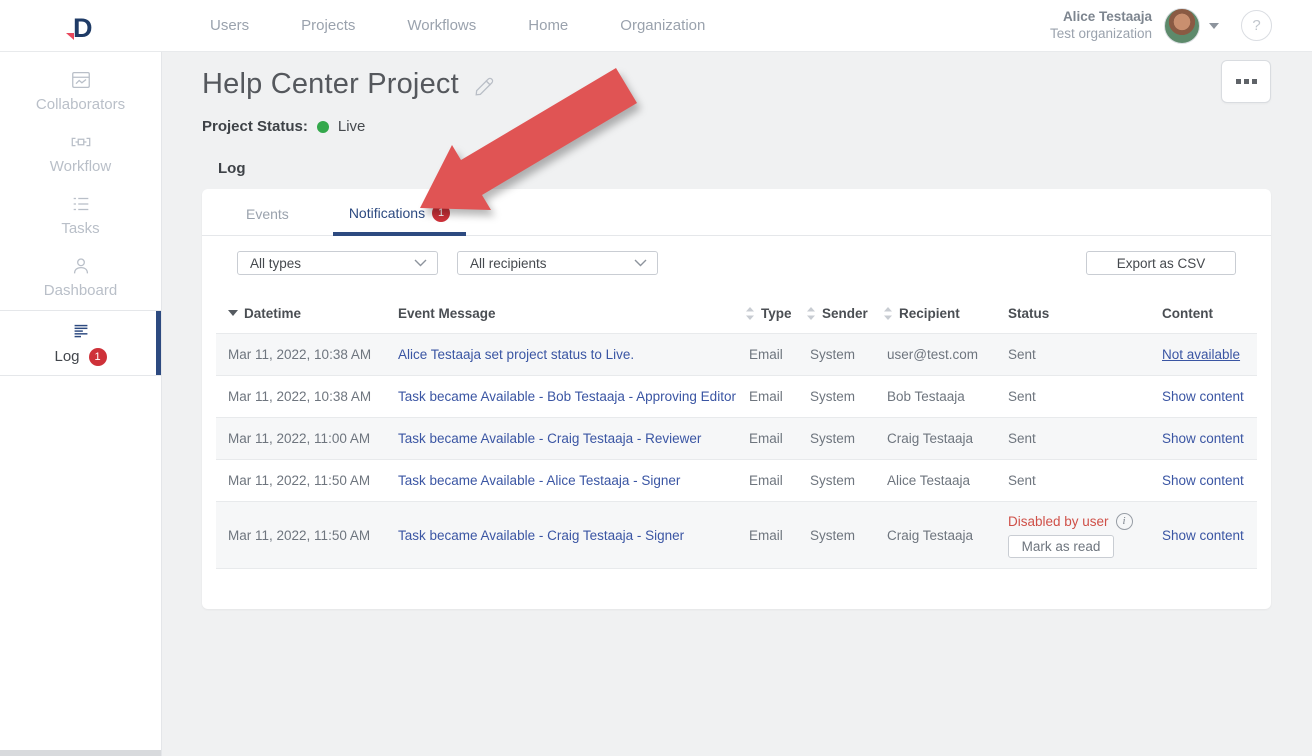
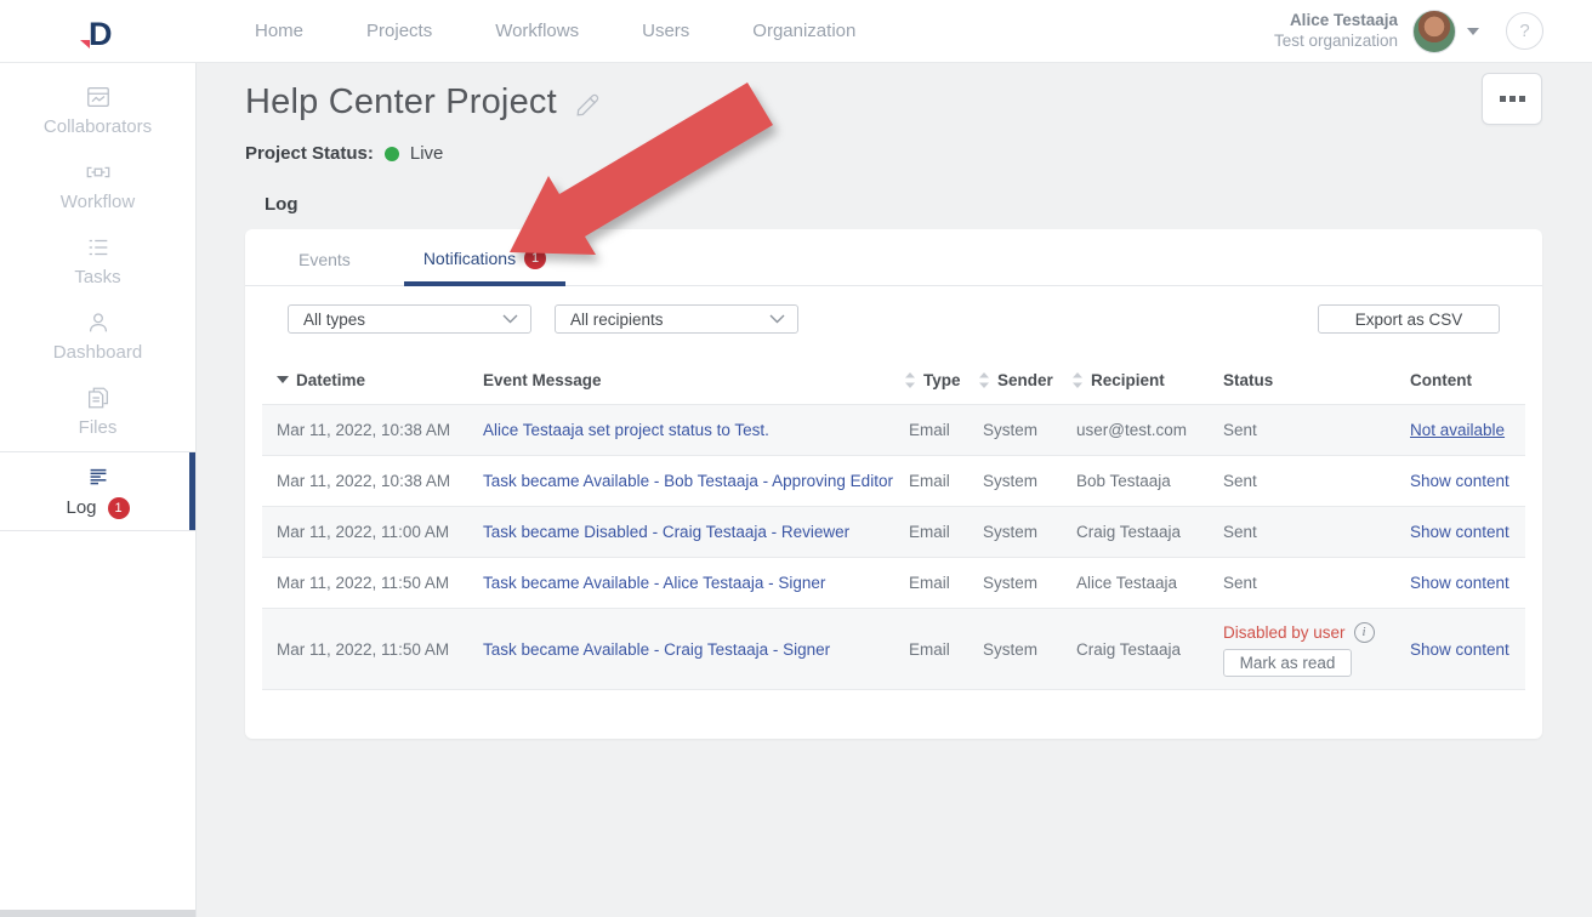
  D
- Users
+ Home
  Projects
  Workflows
- Home
+ Users
  Organization
  Alice Testaaja
  Test organization
  ?
  Collaborators
  Workflow
  Tasks
  Dashboard
+ Files
  Log
  1
  Help Center Project
  Project Status:
  Live
  Log
  Events
  Notifications
  1
  All types
  All recipients
  Export as CSV
  Datetime
  Event Message
  Type
  Sender
  Recipient
  Status
  Content
  Mar 11, 2022, 10:38 AM
- Alice Testaaja set project status to Live.
+ Alice Testaaja set project status to Test.
  Email
  System
  user@test.com
  Sent
  Not available
  Mar 11, 2022, 10:38 AM
  Task became Available - Bob Testaaja - Approving Editor
  Email
  System
  Bob Testaaja
  Sent
  Show content
  Mar 11, 2022, 11:00 AM
- Task became Available - Craig Testaaja - Reviewer
+ Task became Disabled - Craig Testaaja - Reviewer
  Email
  System
  Craig Testaaja
  Sent
  Show content
  Mar 11, 2022, 11:50 AM
  Task became Available - Alice Testaaja - Signer
  Email
  System
  Alice Testaaja
  Sent
  Show content
  Mar 11, 2022, 11:50 AM
  Task became Available - Craig Testaaja - Signer
  Email
  System
  Craig Testaaja
  Disabled by user
  i
  Mark as read
  Show content
